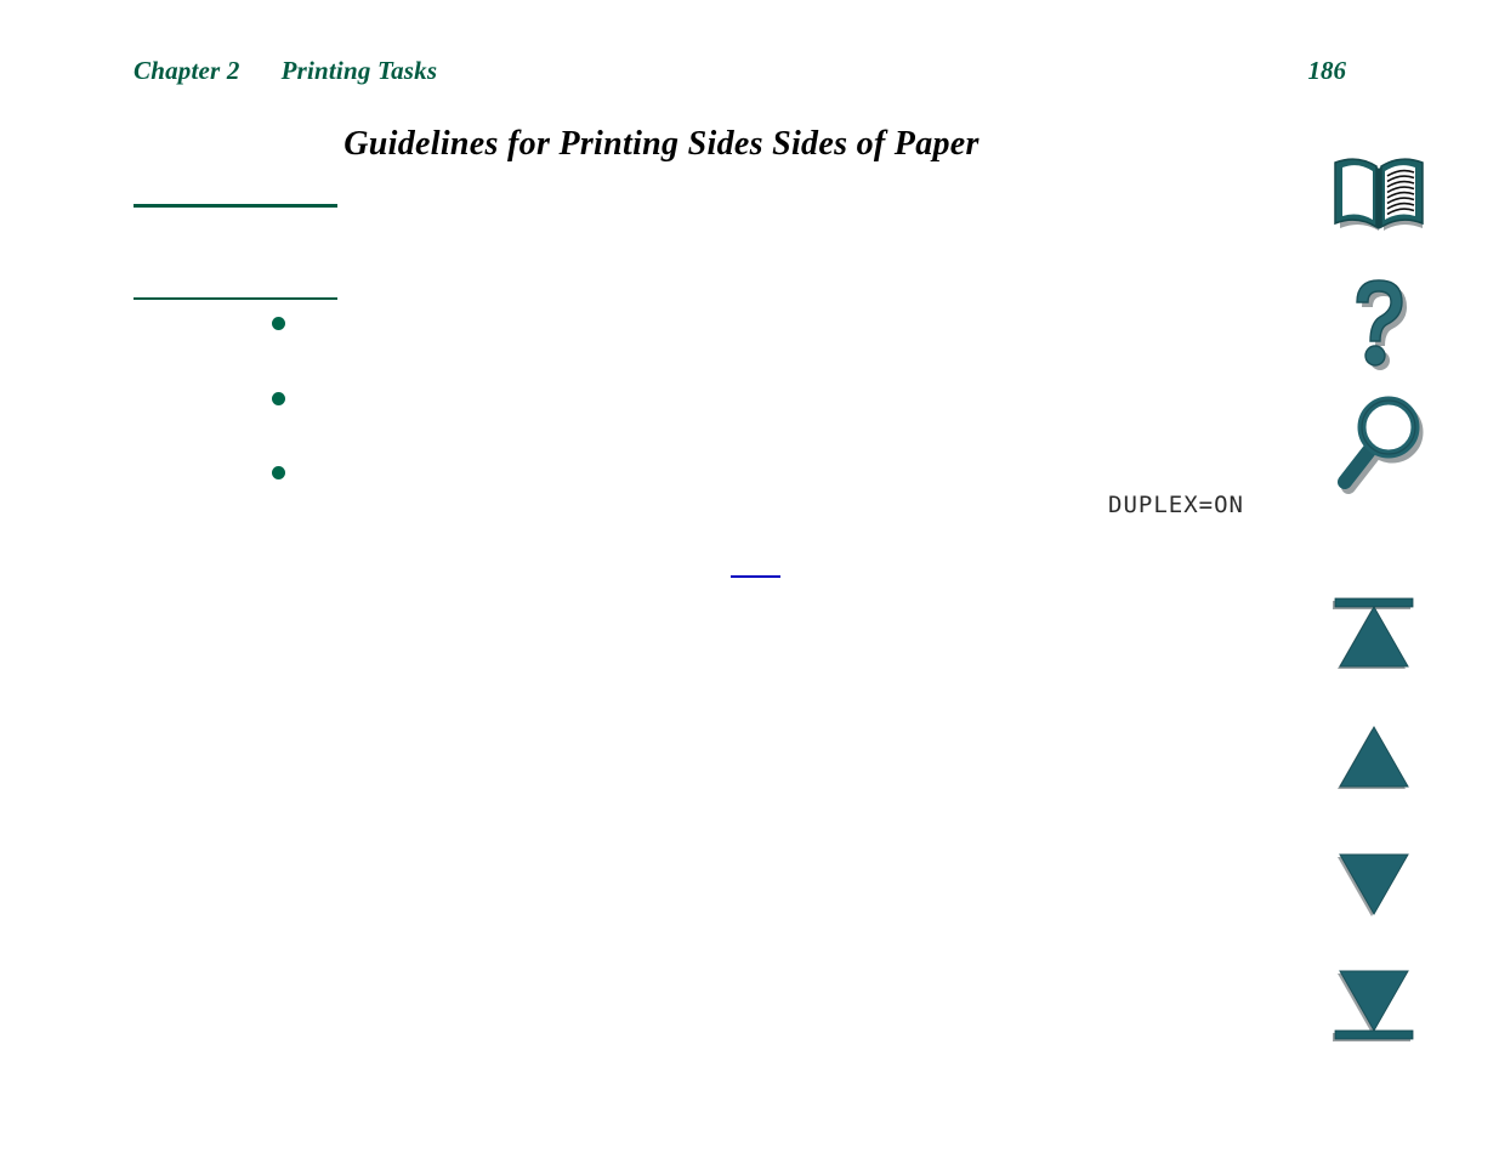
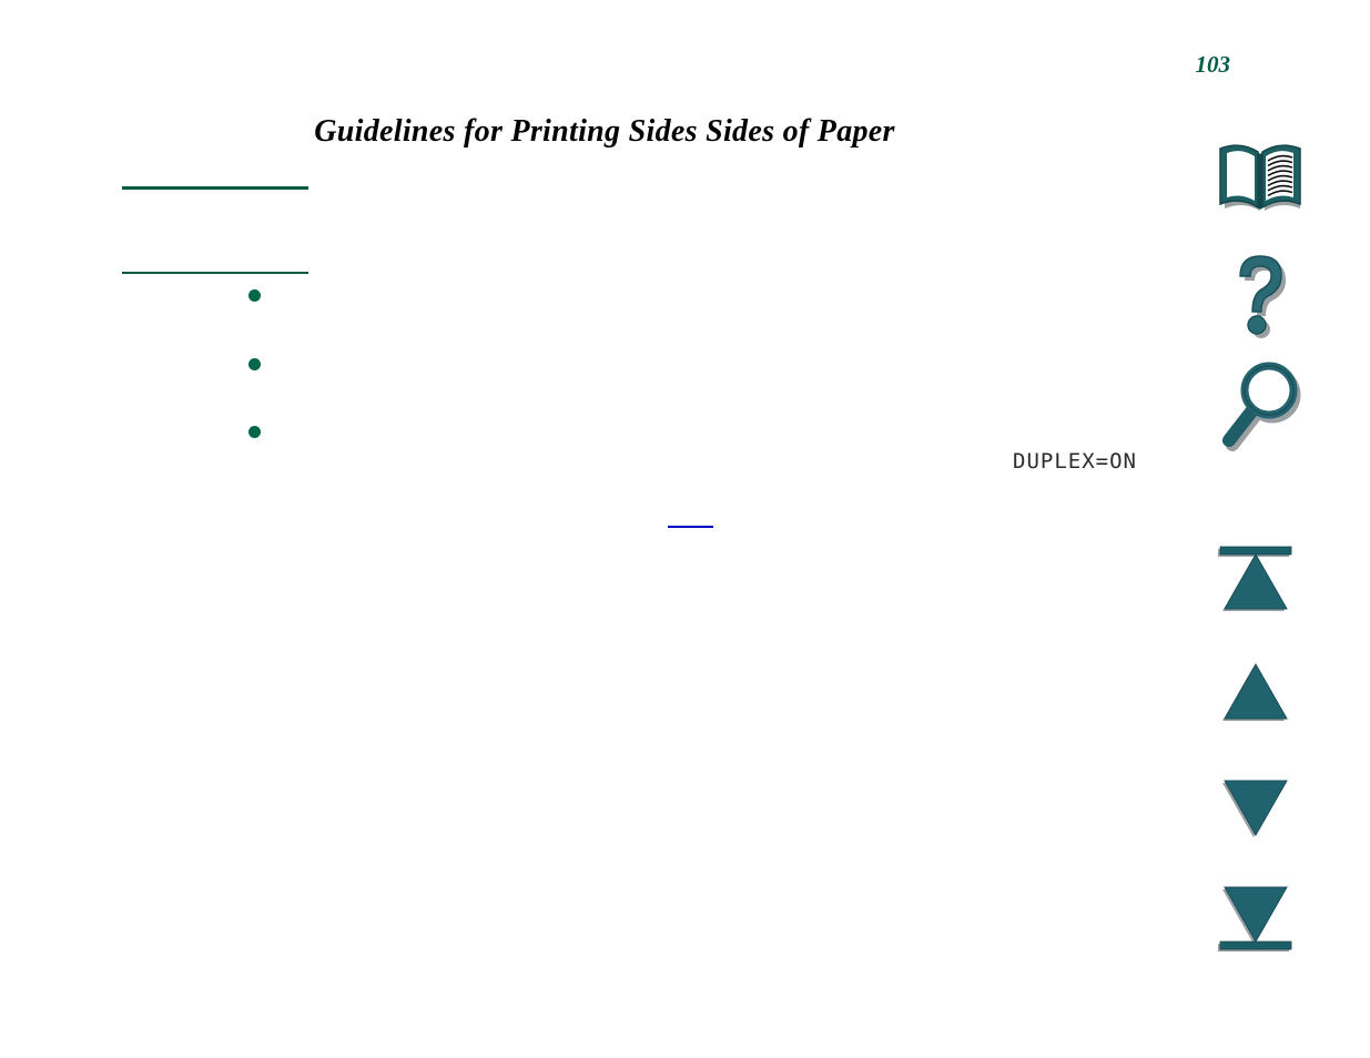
- Chapter 2 Printing Tasks
- 186
+ 103
  Guidelines for Printing Sides Sides of Paper
  DUPLEX=ON
